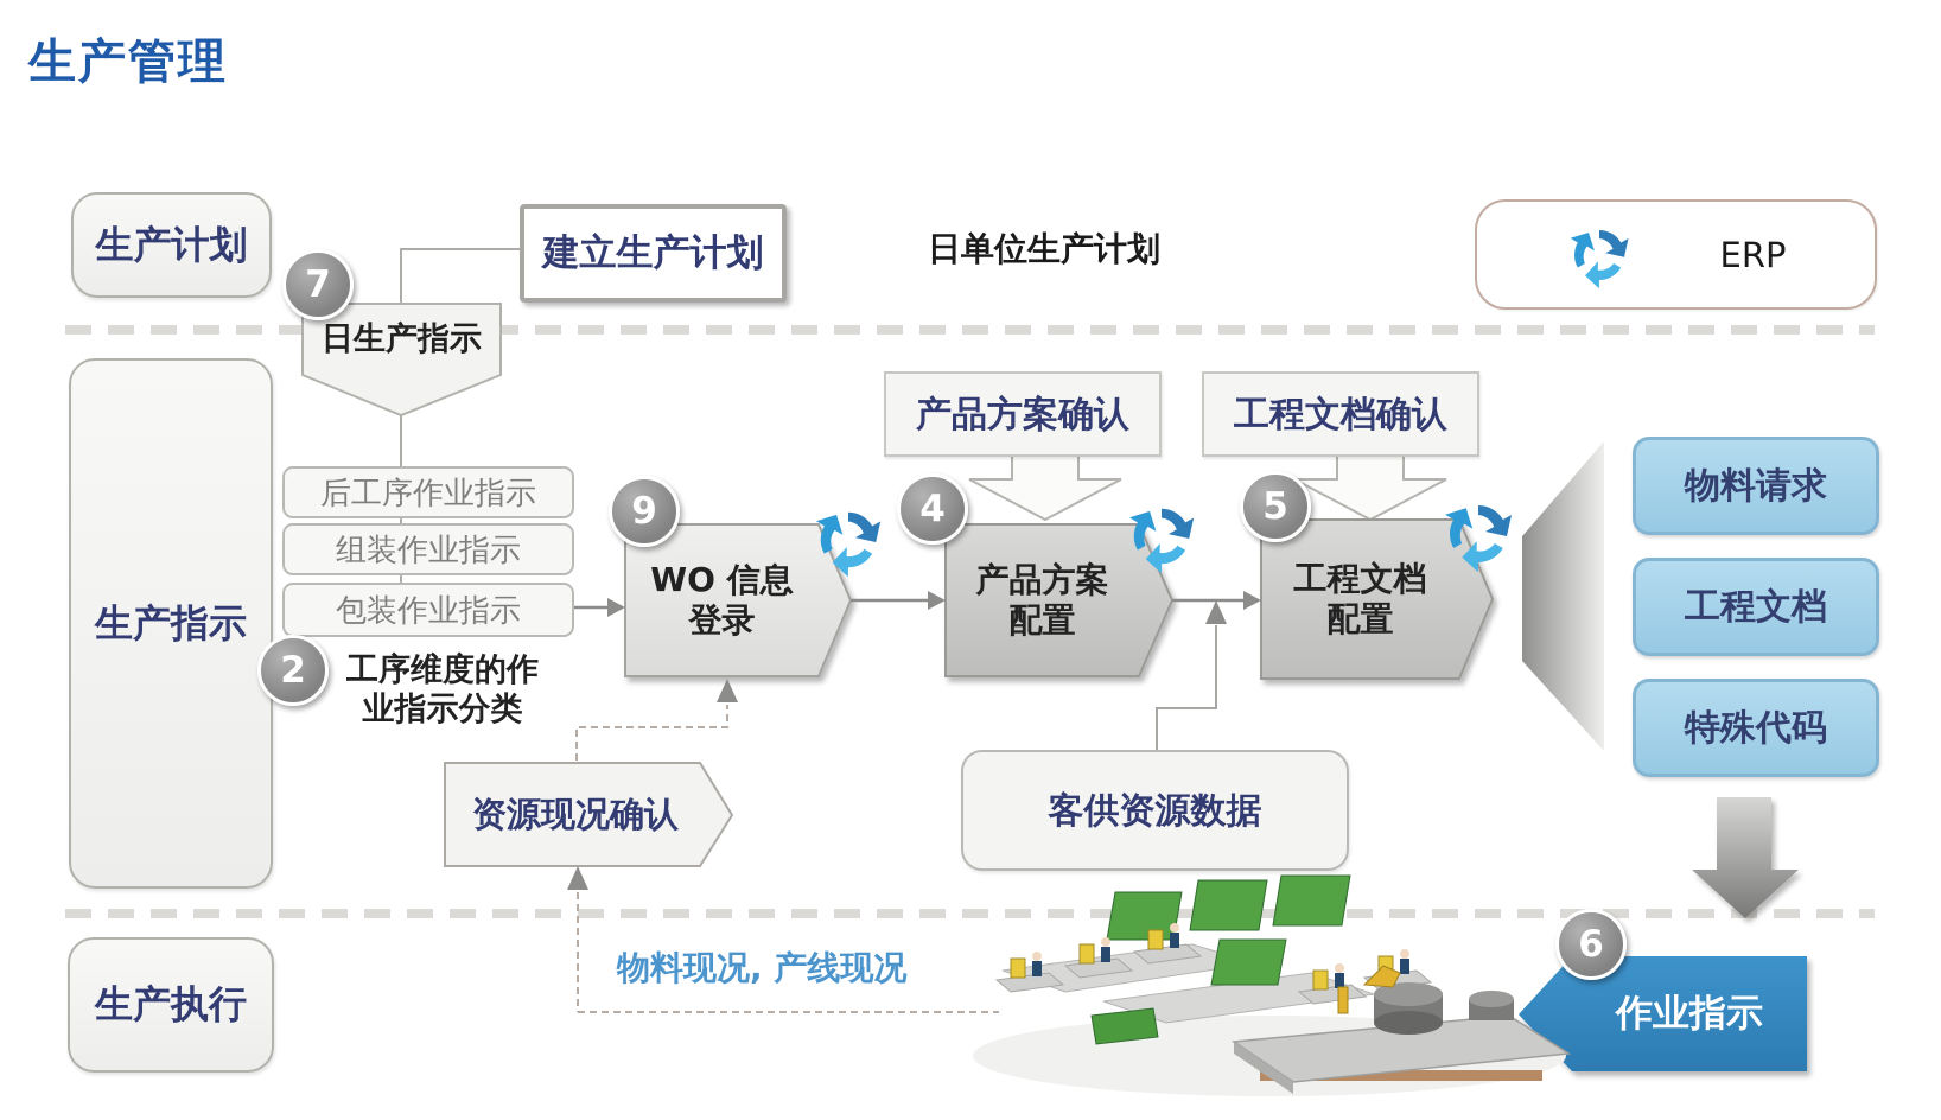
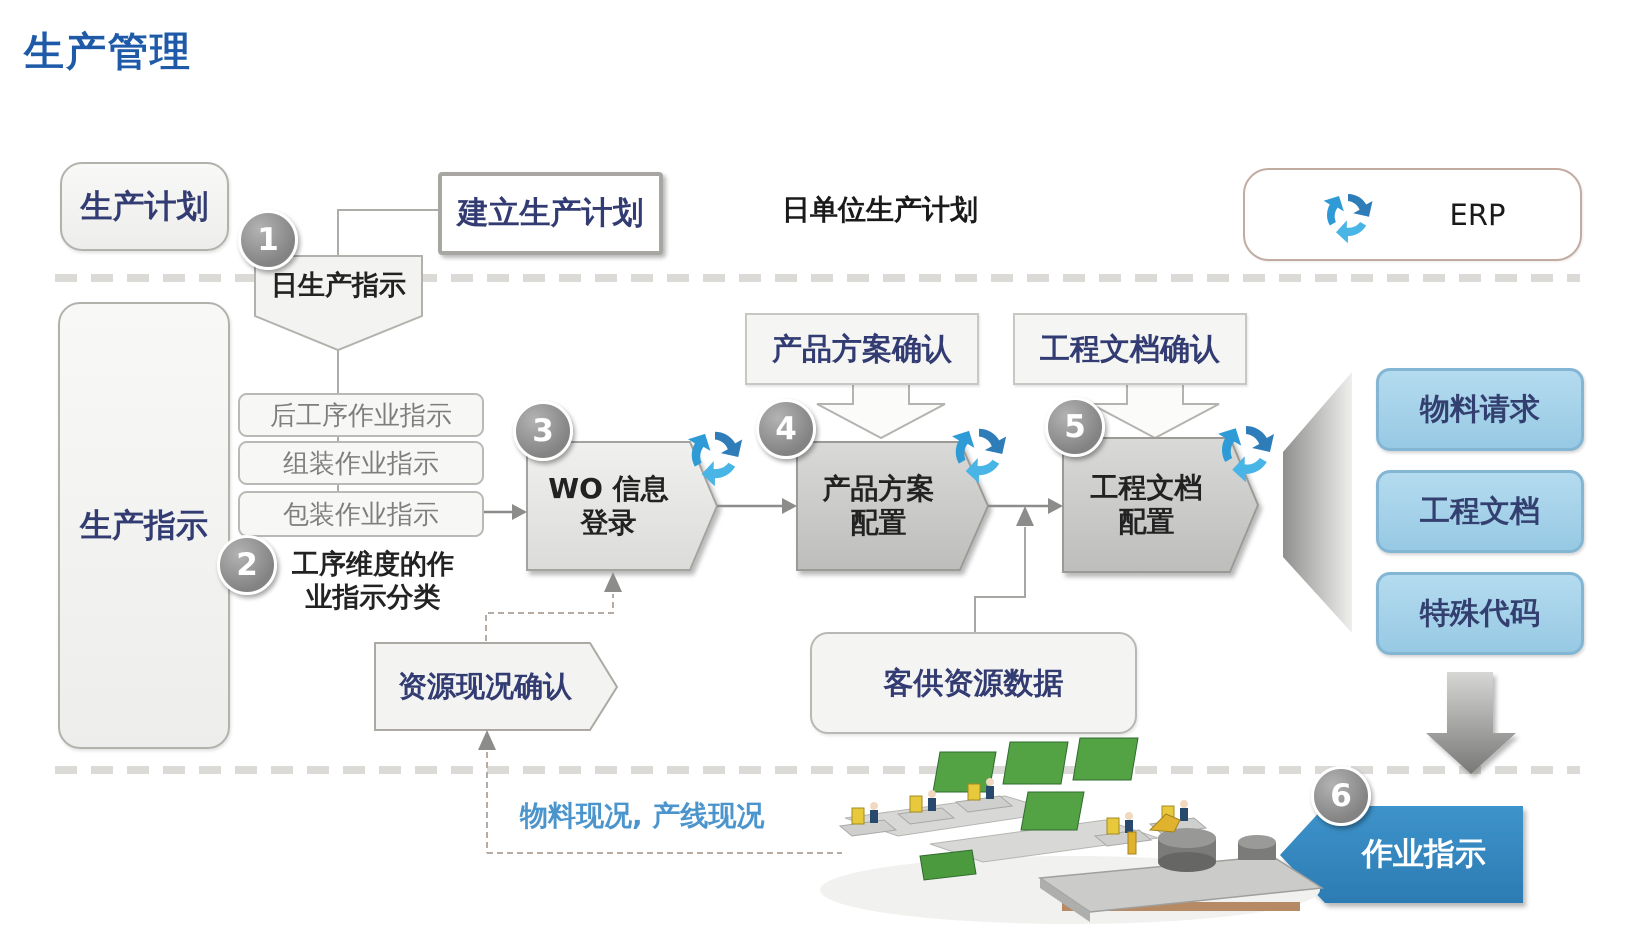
  生产管理
  生产计划
  生产指示
- 生产执行
  建立生产计划
  日单位生产计划
  ERP
  日生产指示
  后工序作业指示
  组装作业指示
  包装作业指示
  工序维度的作
  业指示分类
  WO 信息
  登录
  产品方案
  配置
  工程文档
  配置
  产品方案确认
  工程文档确认
  资源现况确认
  客供资源数据
  物料现况, 产线现况
  物料请求
  工程文档
  特殊代码
  作业指示
- 7
+ 1
  2
- 9
+ 3
  4
  5
  6
